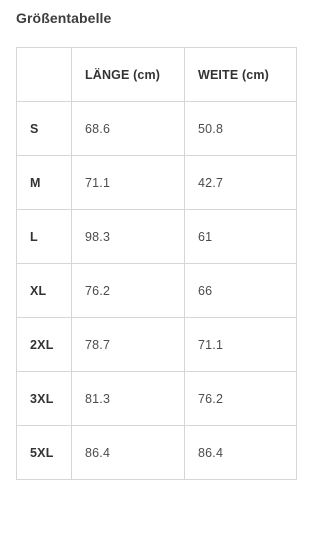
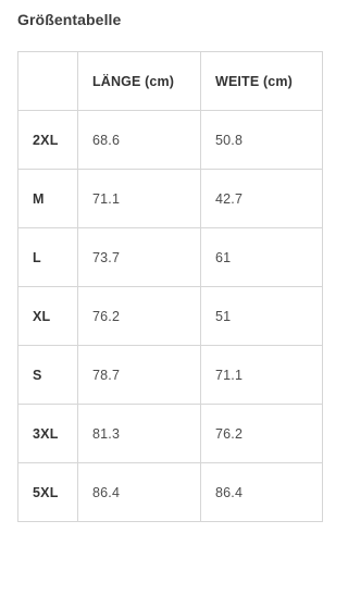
  Größentabelle
  	LÄNGE (cm)	WEITE (cm)
- S	68.6	50.8
+ 2XL	68.6	50.8
  M	71.1	42.7
- L	98.3	61
+ L	73.7	61
- XL	76.2	66
+ XL	76.2	51
- 2XL	78.7	71.1
+ S	78.7	71.1
  3XL	81.3	76.2
  5XL	86.4	86.4
